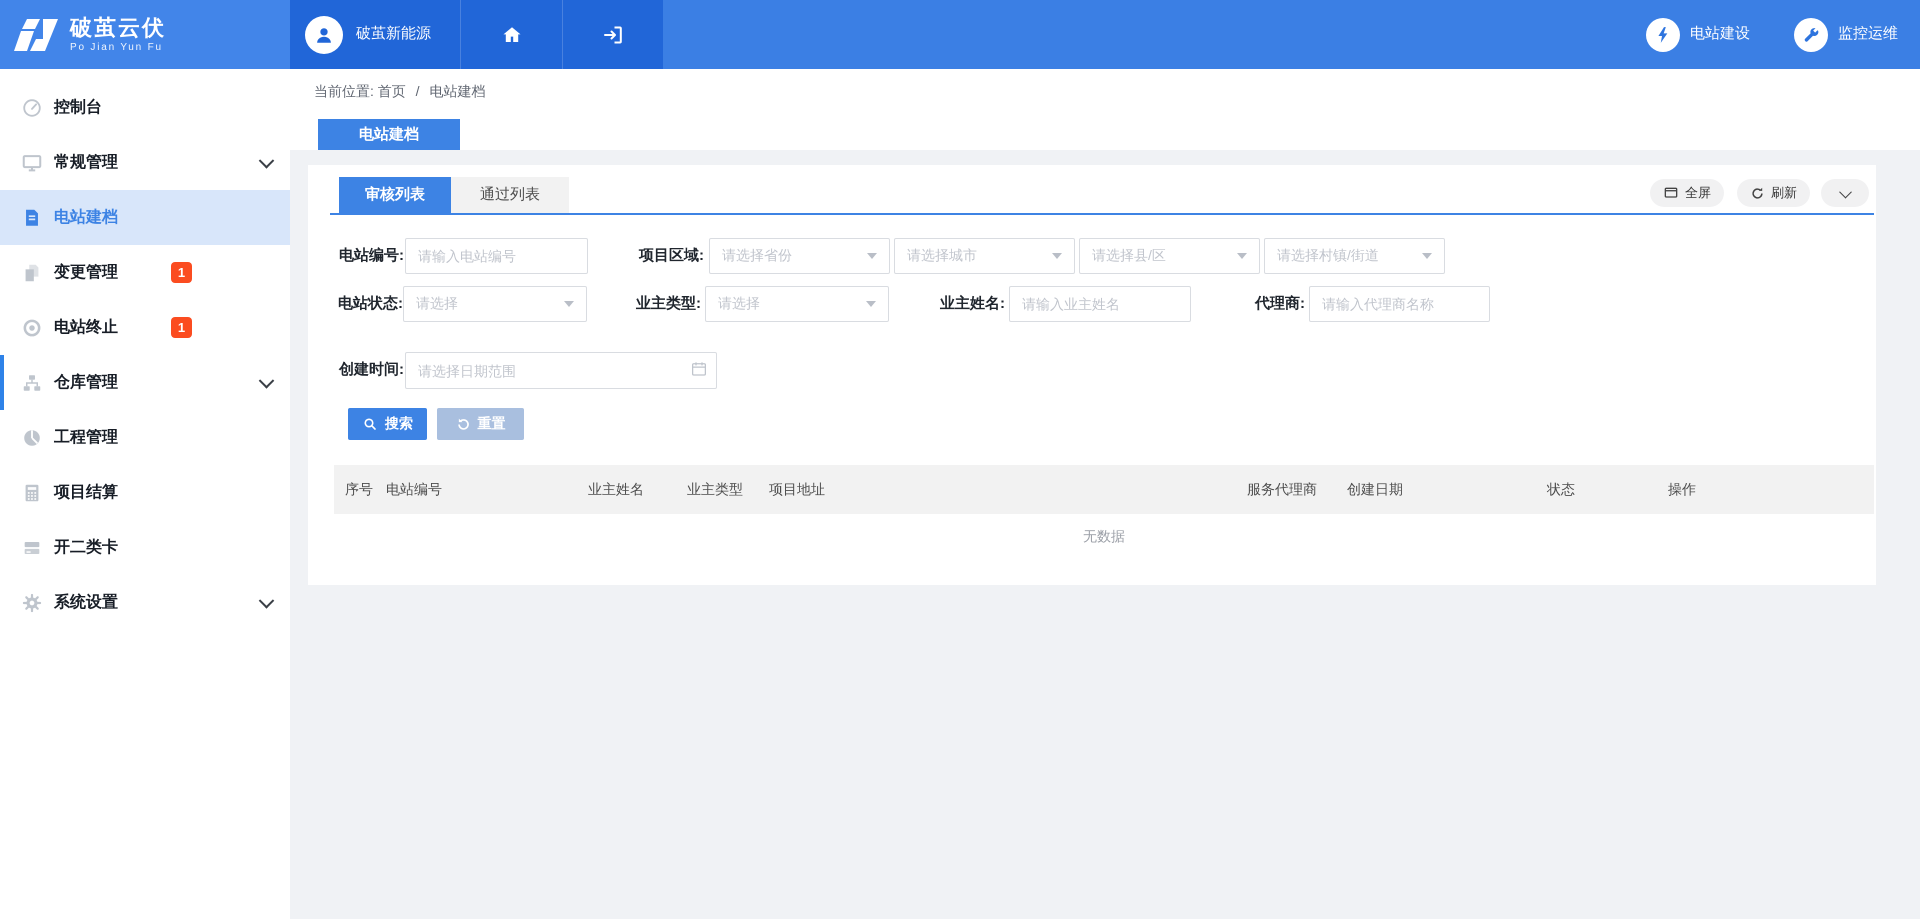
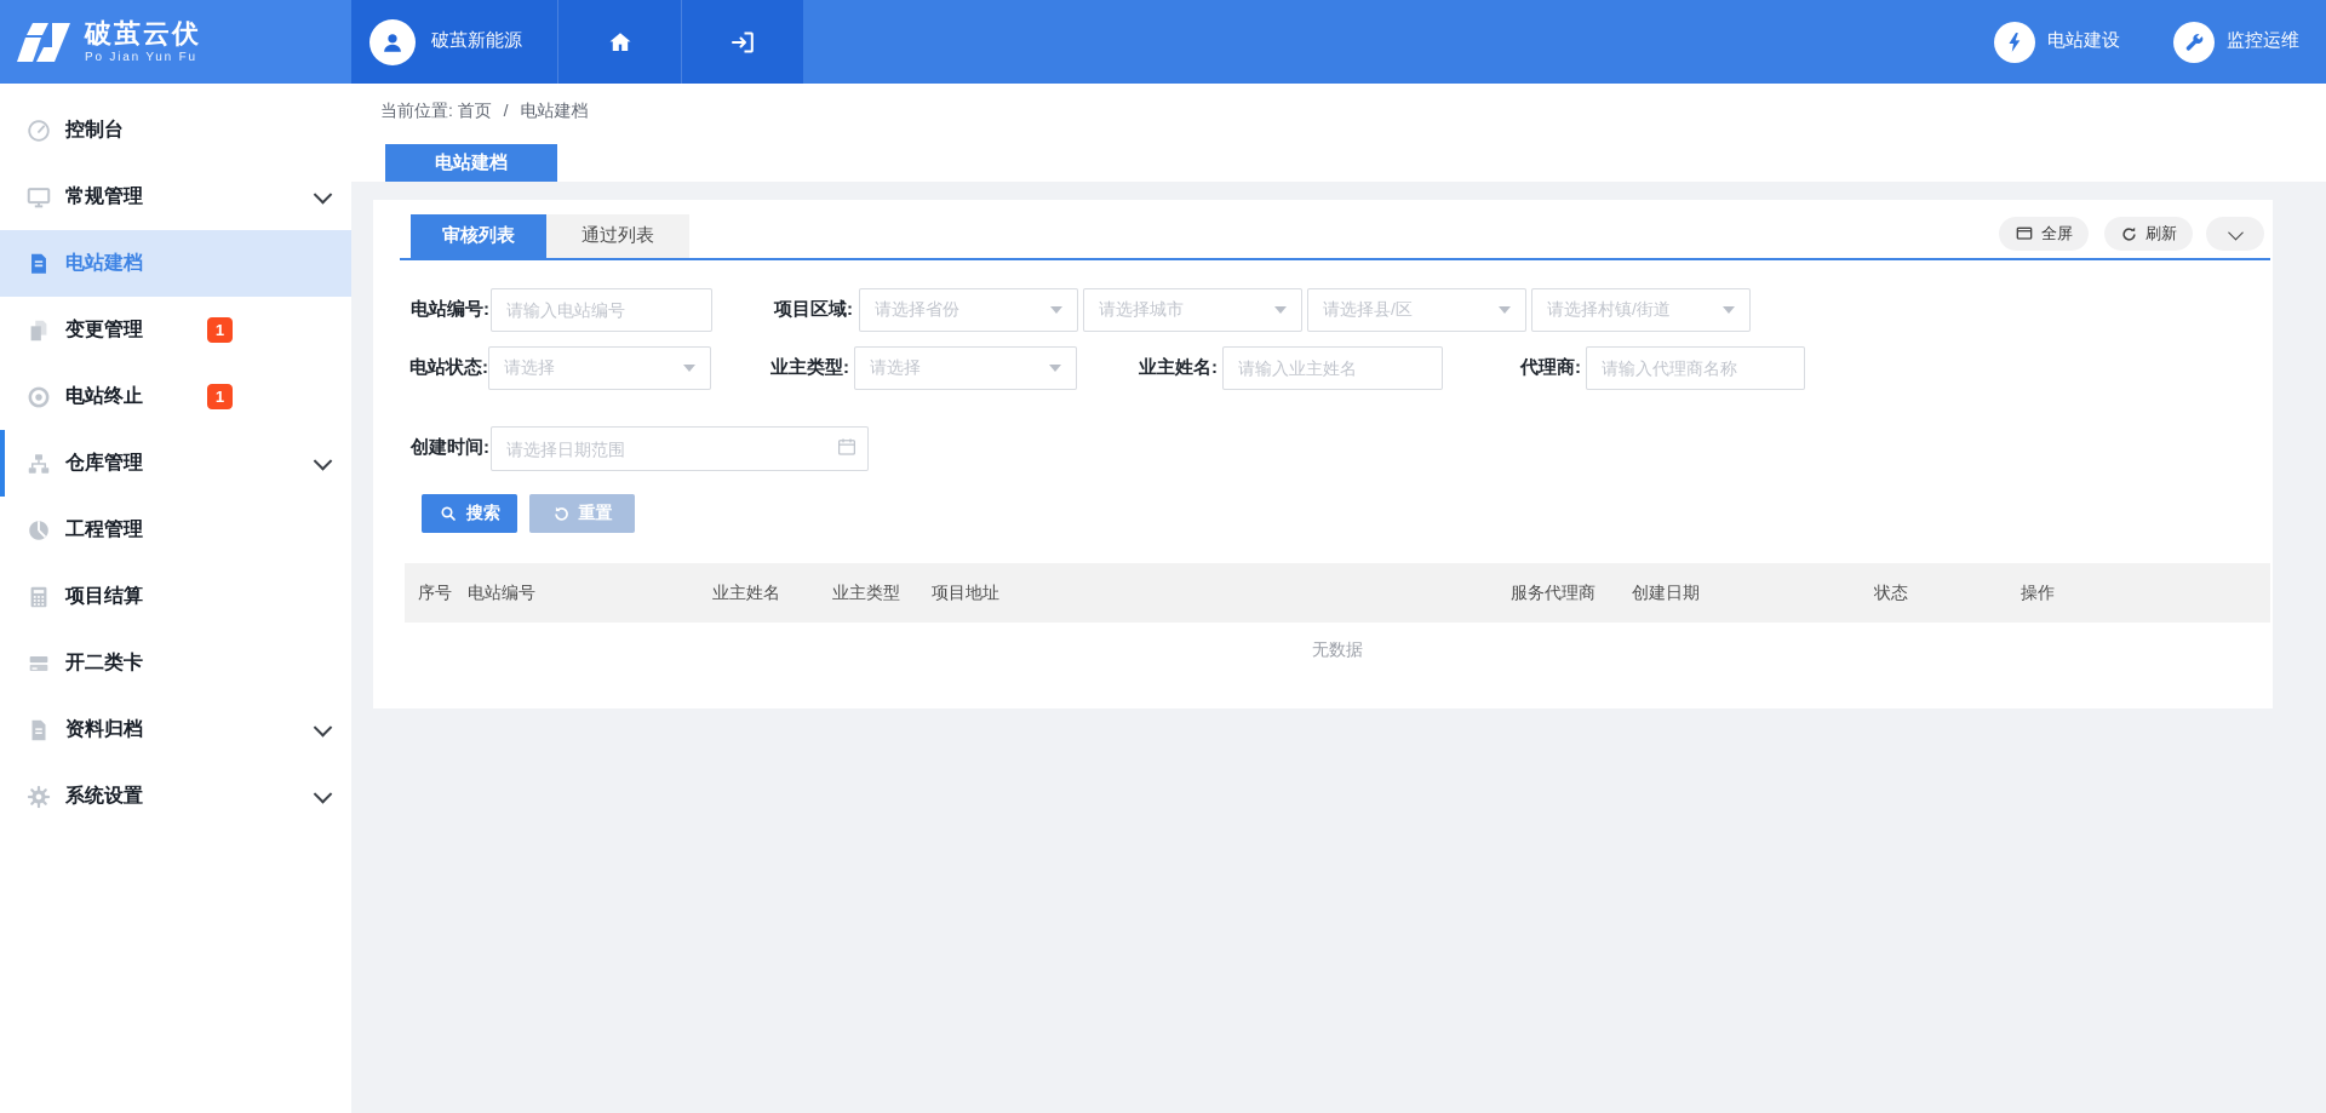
  破茧云伏
  Po Jian Yun Fu
  破茧新能源
  电站建设
  监控运维
  控制台
  常规管理
  电站建档
  变更管理
  1
  电站终止
  1
  仓库管理
  工程管理
  项目结算
  开二类卡
+ 资料归档
  系统设置
  当前位置: 首页 / 电站建档
  电站建档
  审核列表
  通过列表
  全屏
  刷新
  电站编号:
  请输入电站编号
  项目区域:
  请选择省份
  请选择城市
  请选择县/区
  请选择村镇/街道
  电站状态:
  请选择
  业主类型:
  请选择
  业主姓名:
  请输入业主姓名
  代理商:
  请输入代理商名称
  创建时间:
  请选择日期范围
  搜索
  重置
  序号
  电站编号
  业主姓名
  业主类型
  项目地址
  服务代理商
  创建日期
  状态
  操作
  无数据
